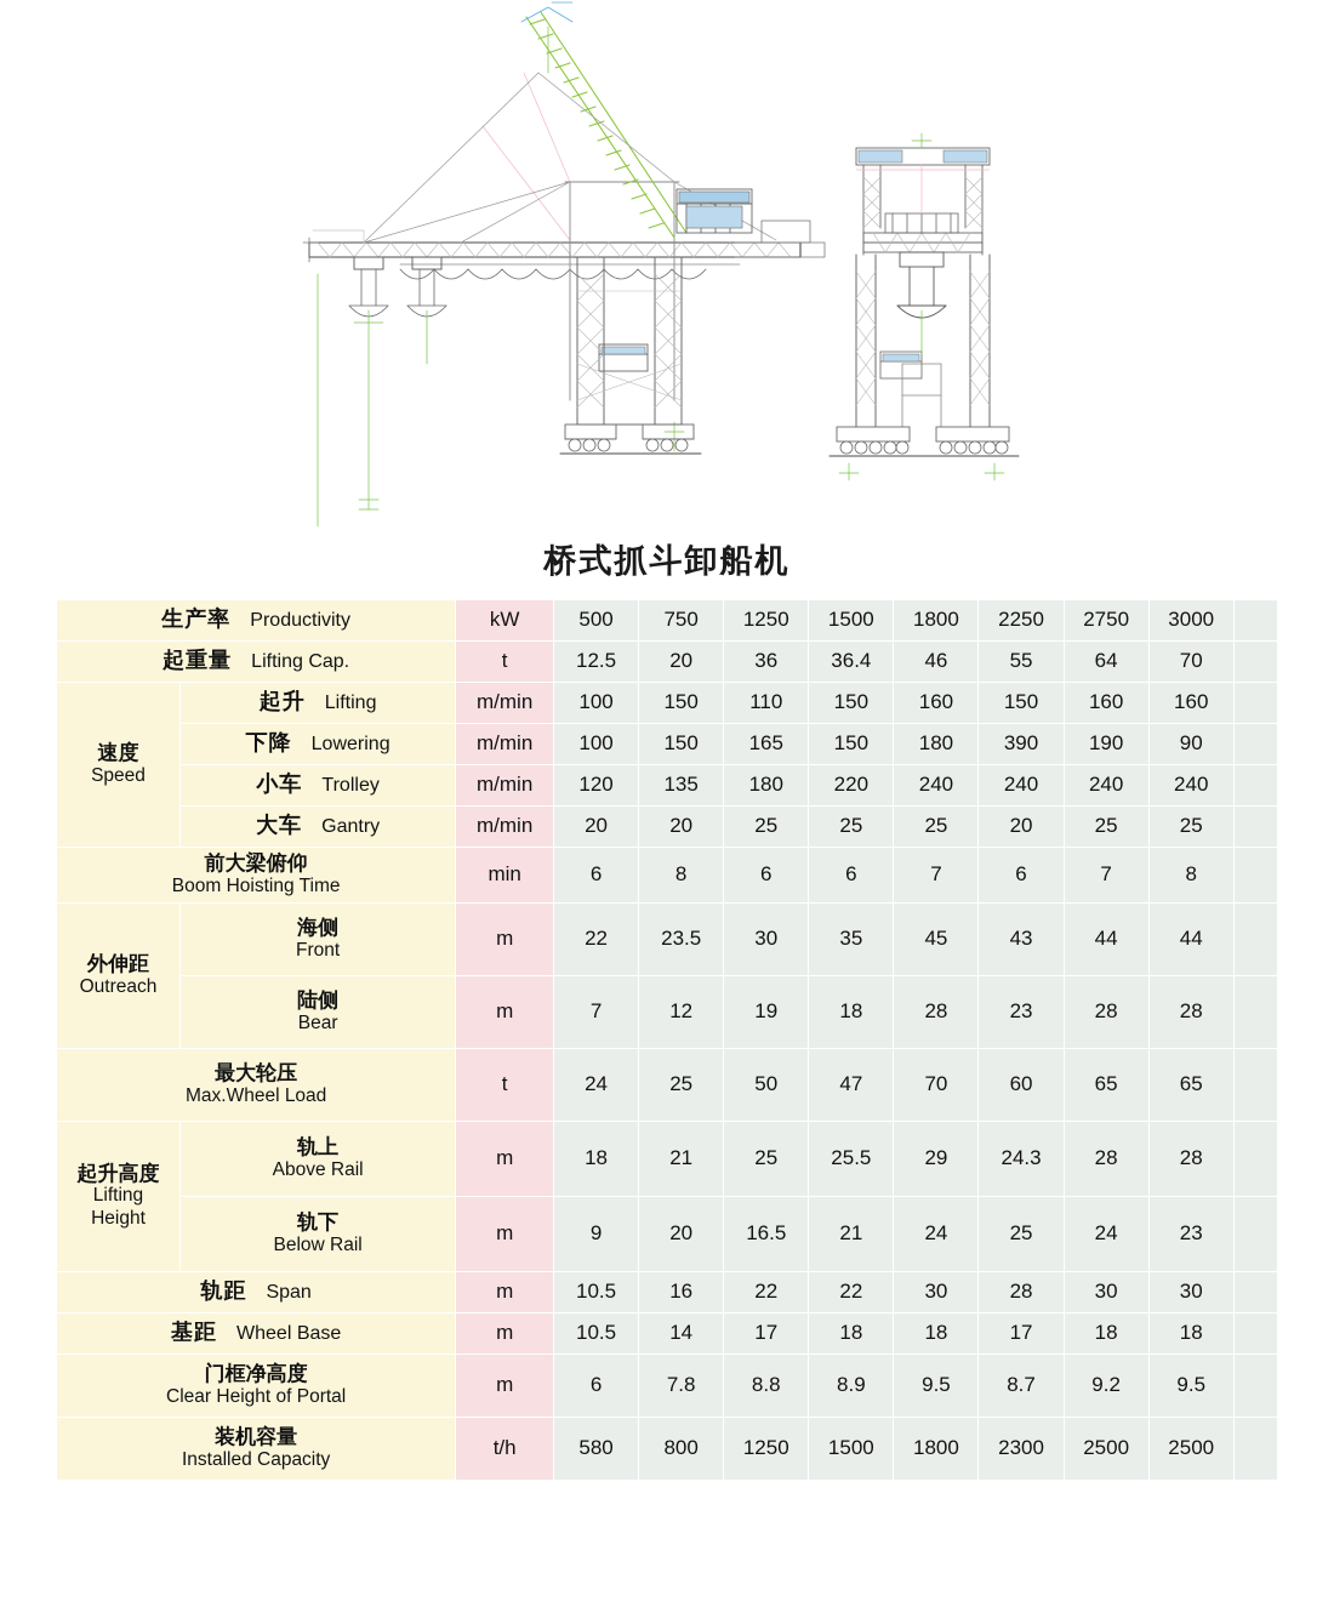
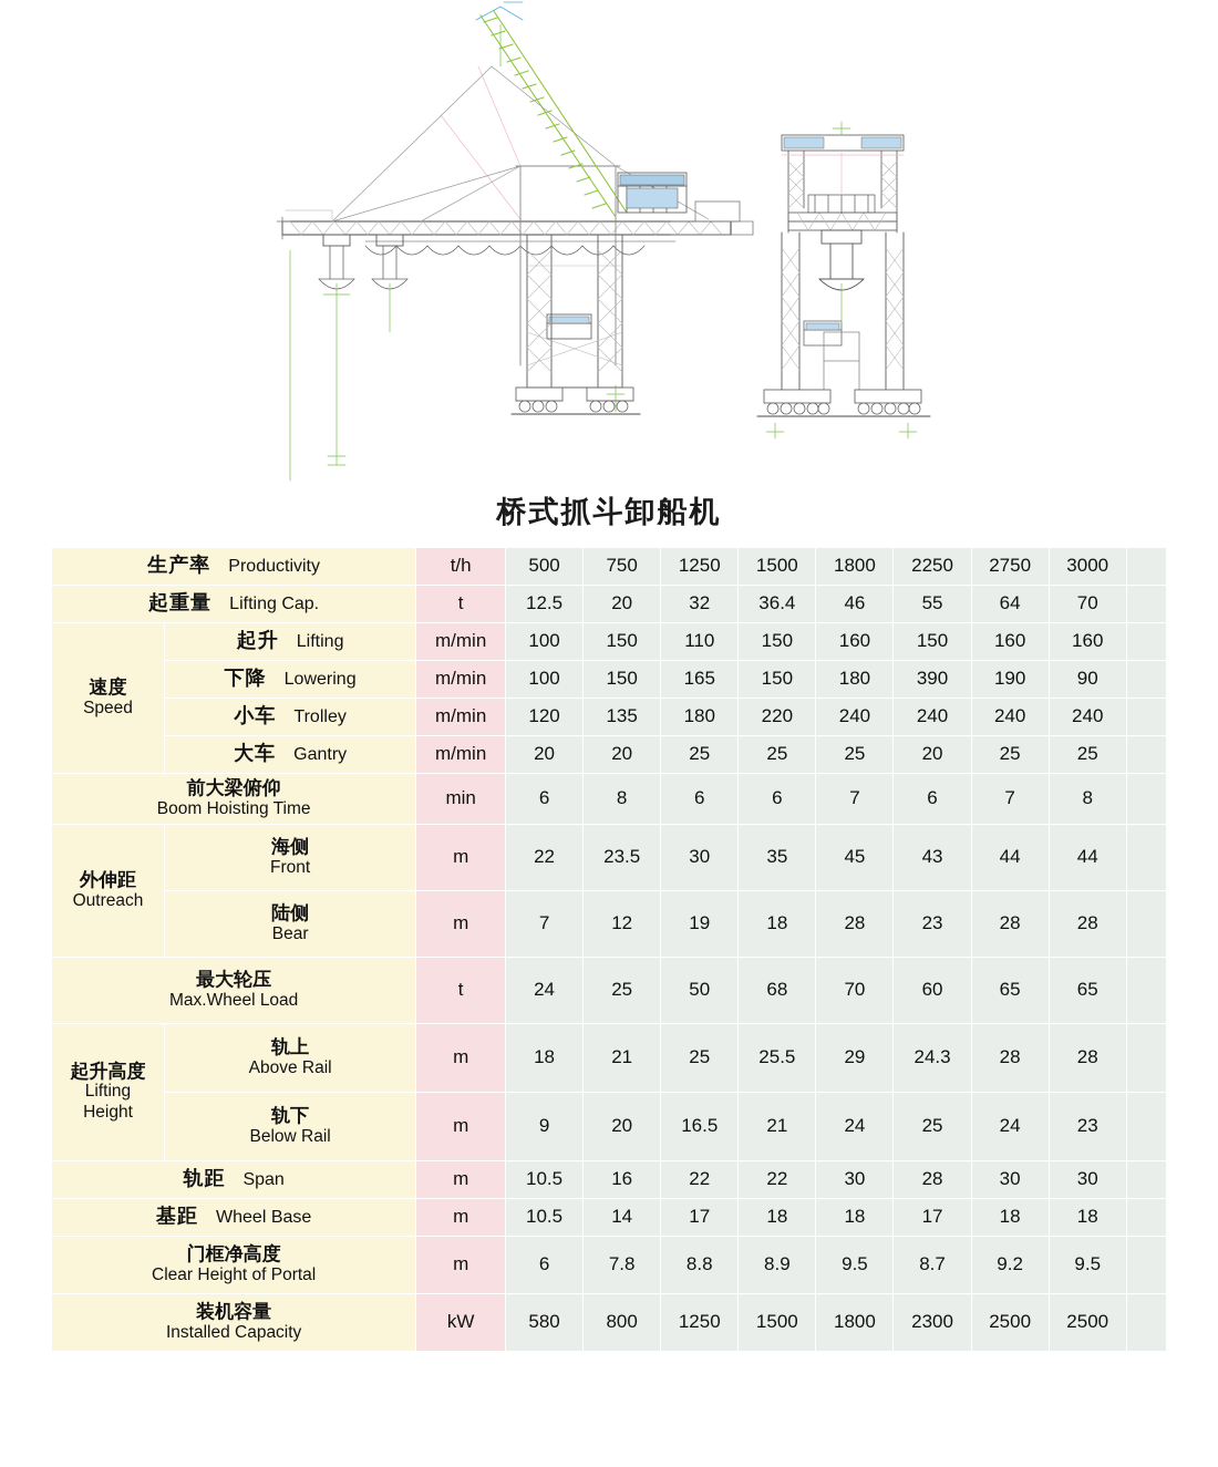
  桥式抓斗卸船机
- 生产率 Productivity	kW	500	750	1250	1500	1800	2250	2750	3000
+ 生产率 Productivity	t/h	500	750	1250	1500	1800	2250	2750	3000
- 起重量 Lifting Cap.	t	12.5	20	36	36.4	46	55	64	70
+ 起重量 Lifting Cap.	t	12.5	20	32	36.4	46	55	64	70
  速度 Speed	起升 Lifting	m/min	100	150	110	150	160	150	160	160
  下降 Lowering	m/min	100	150	165	150	180	390	190	90
  小车 Trolley	m/min	120	135	180	220	240	240	240	240
  大车 Gantry	m/min	20	20	25	25	25	20	25	25
  前大梁俯仰 Boom Hoisting Time	min	6	8	6	6	7	6	7	8
  外伸距 Outreach	海侧 Front	m	22	23.5	30	35	45	43	44	44
  陆侧 Bear	m	7	12	19	18	28	23	28	28
- 最大轮压 Max.Wheel Load	t	24	25	50	47	70	60	65	65
+ 最大轮压 Max.Wheel Load	t	24	25	50	68	70	60	65	65
  起升高度 Lifting Height	轨上 Above Rail	m	18	21	25	25.5	29	24.3	28	28
  轨下 Below Rail	m	9	20	16.5	21	24	25	24	23
  轨距 Span	m	10.5	16	22	22	30	28	30	30
  基距 Wheel Base	m	10.5	14	17	18	18	17	18	18
  门框净高度 Clear Height of Portal	m	6	7.8	8.8	8.9	9.5	8.7	9.2	9.5
- 装机容量 Installed Capacity	t/h	580	800	1250	1500	1800	2300	2500	2500
+ 装机容量 Installed Capacity	kW	580	800	1250	1500	1800	2300	2500	2500
